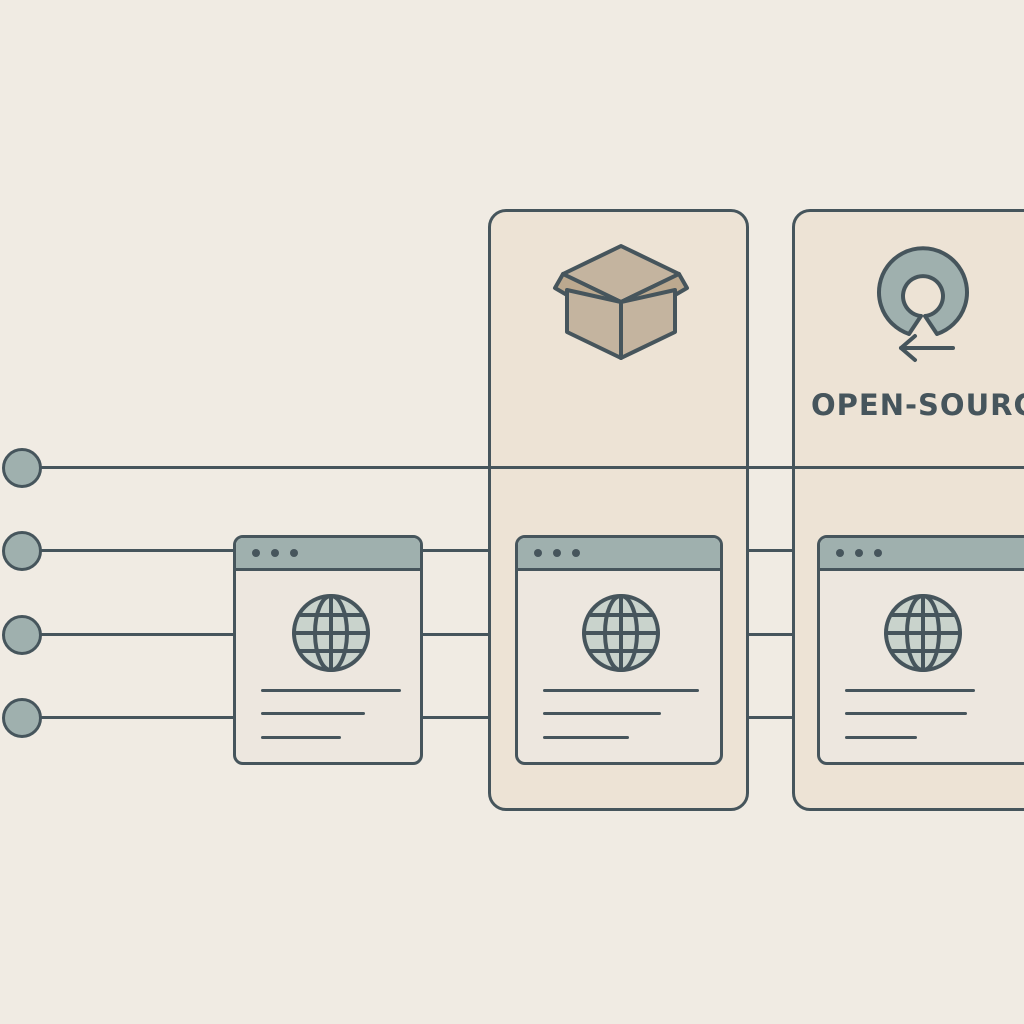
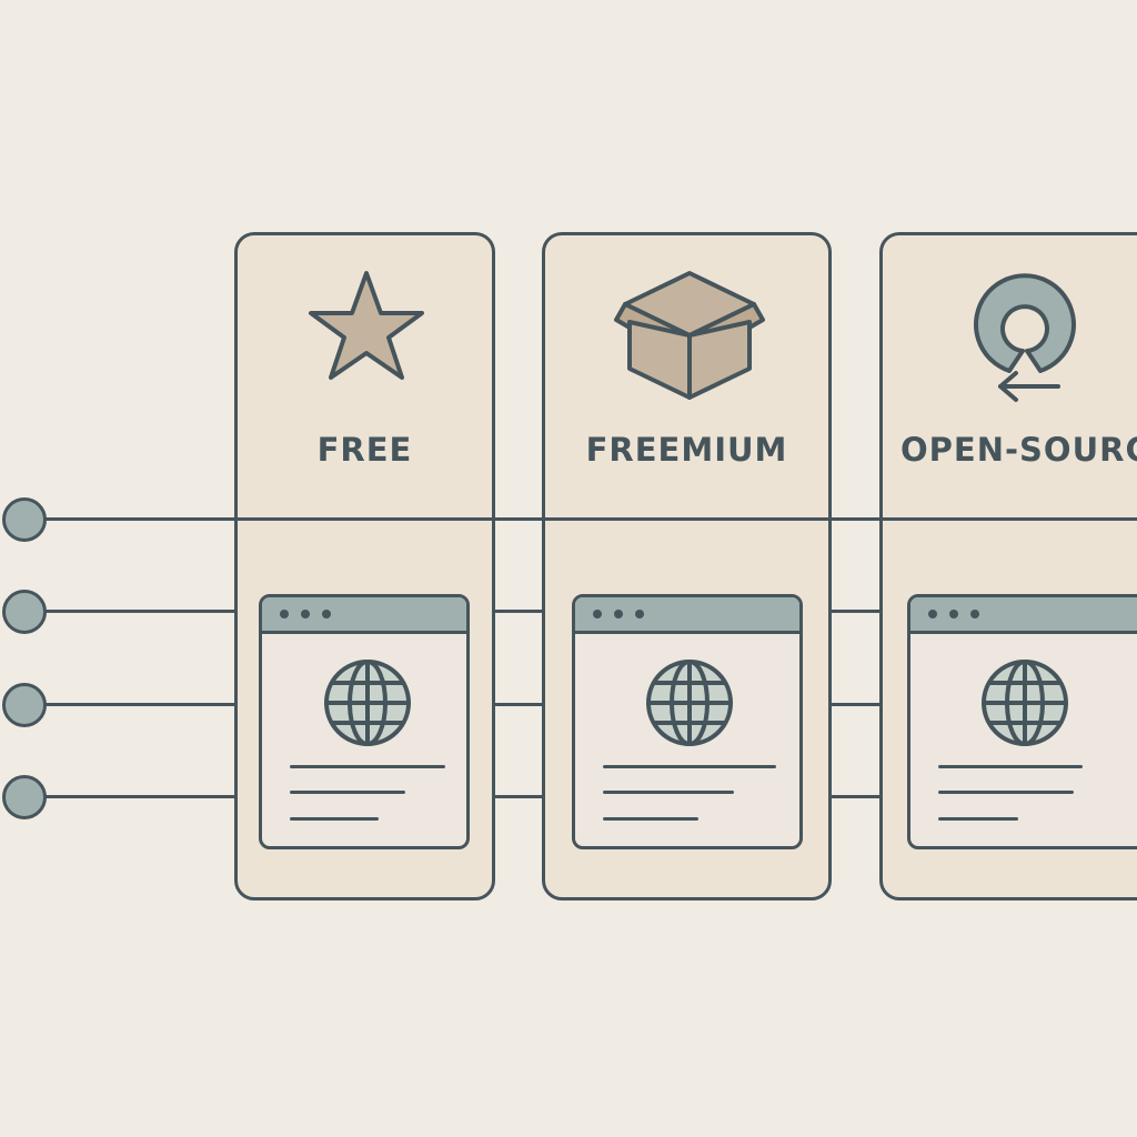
+ FREE
+ FREEMIUM
  OPEN-SOUR
